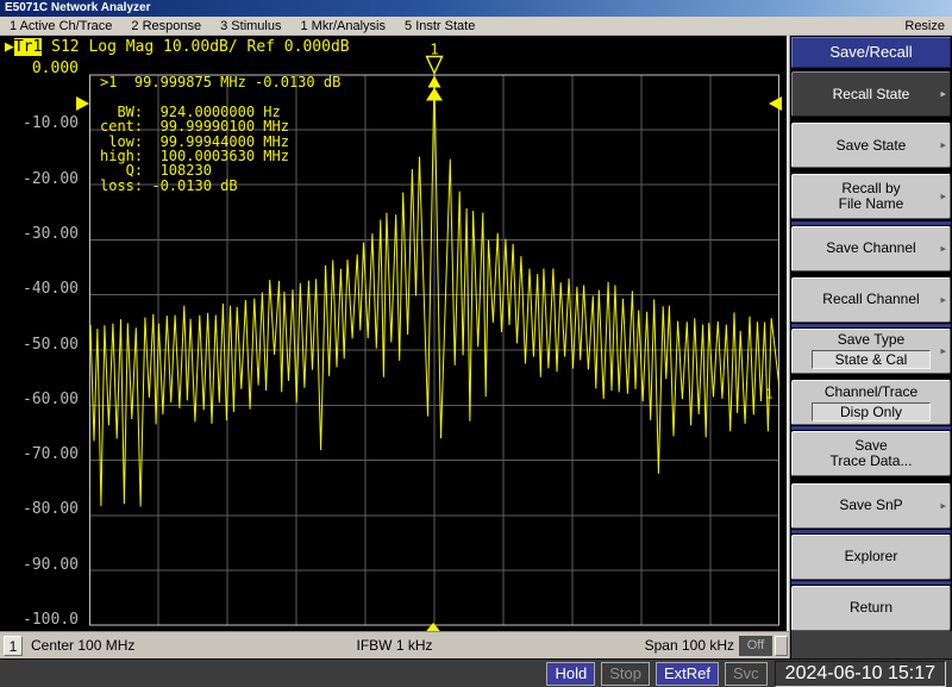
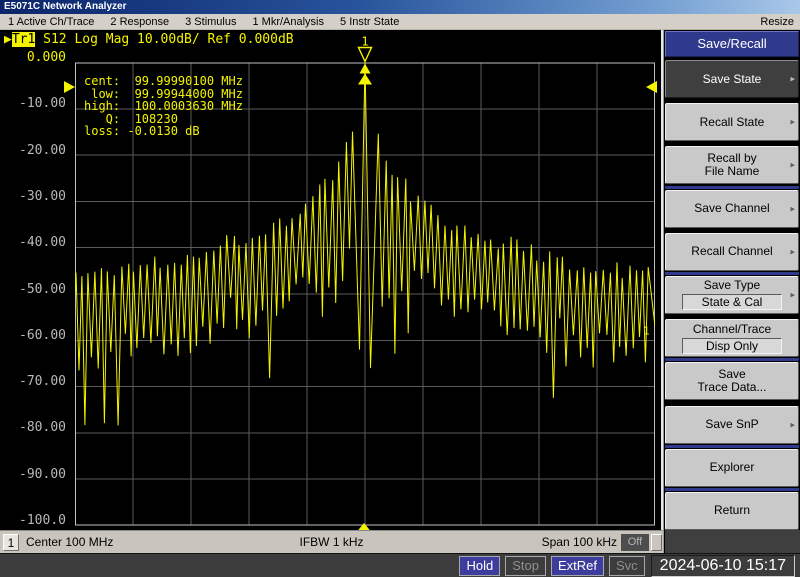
  E5071C Network Analyzer
  1 Active Ch/Trace
  2 Response
  3 Stimulus
  1 Mkr/Analysis
  5 Instr State
  Resize
  ▶Tr1 S12 Log Mag 10.00dB/ Ref 0.000dB
  0.000
  -10.00
  -20.00
  -30.00
  -40.00
  -50.00
  -60.00
  -70.00
  -80.00
  -90.00
  -100.0
  1
  1
- >1 99.999875 MHz -0.0130 dB
- BW: 924.0000000 Hz
  cent: 99.99990100 MHz
  low: 99.99944000 MHz
  high: 100.0003630 MHz
  Q: 108230
  loss: -0.0130 dB
  1
  Center 100 MHz
  IFBW 1 kHz
  Span 100 kHz
  Off
  Save/Recall
- Recall State
+ Save State
  ▸
- Save State
+ Recall State
  ▸
  Recall by
  File Name
  ▸
  Save Channel
  ▸
  Recall Channel
  ▸
  Save Type
  State & Cal
  ▸
  Channel/Trace
  Disp Only
  Save
  Trace Data...
  Save SnP
  ▸
  Explorer
  Return
  Hold
  Stop
  ExtRef
  Svc
  2024-06-10 15:17
